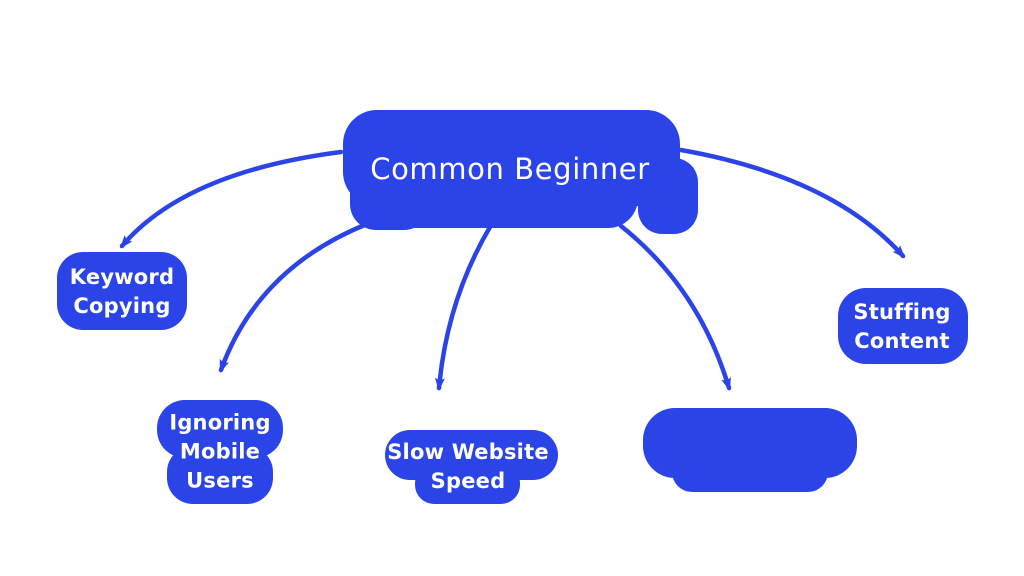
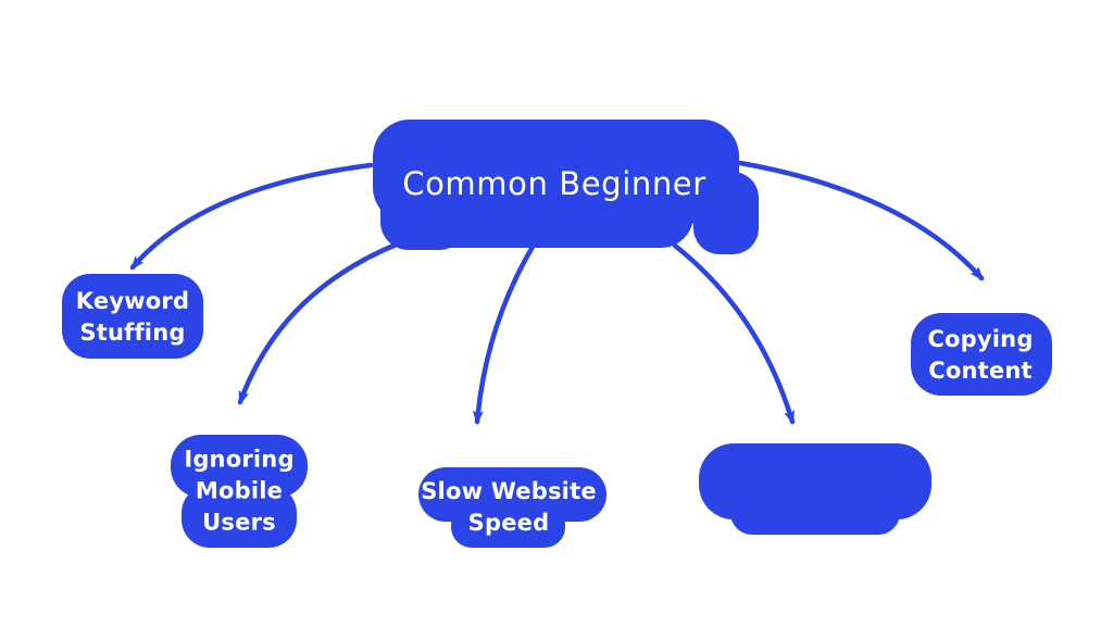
  Common Beginner
  Keyword
- Copying
+ Stuffing
  Ignoring
  Mobile
  Users
  Slow Website
  Speed
- Stuffing
+ Copying
  Content
